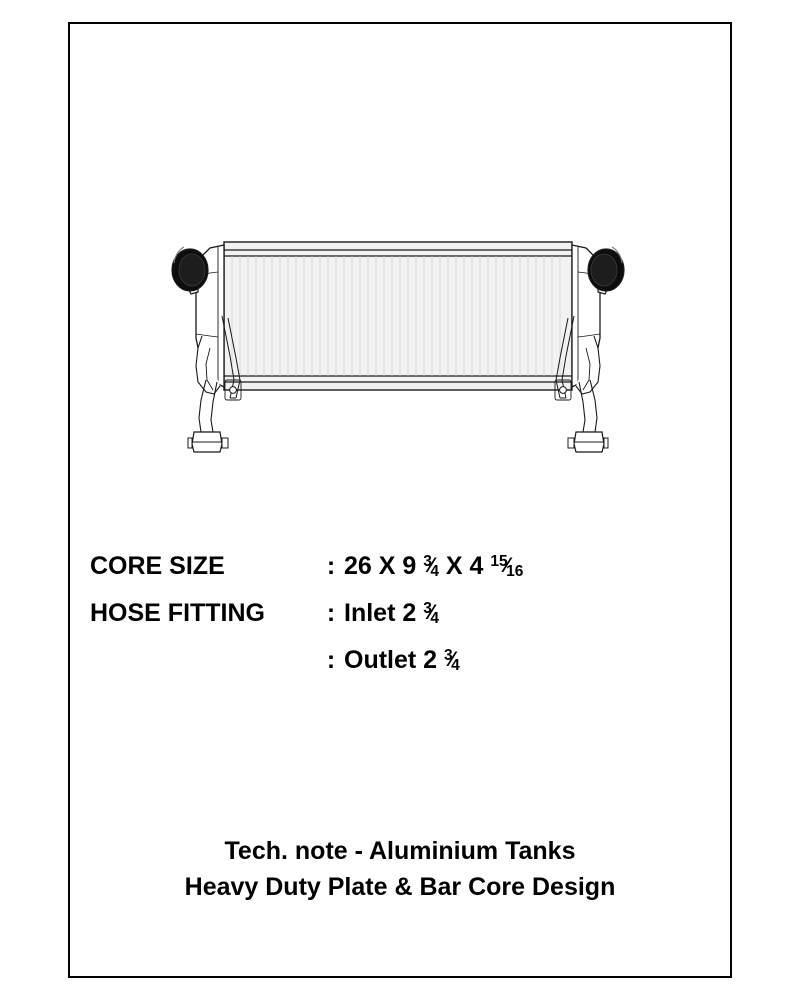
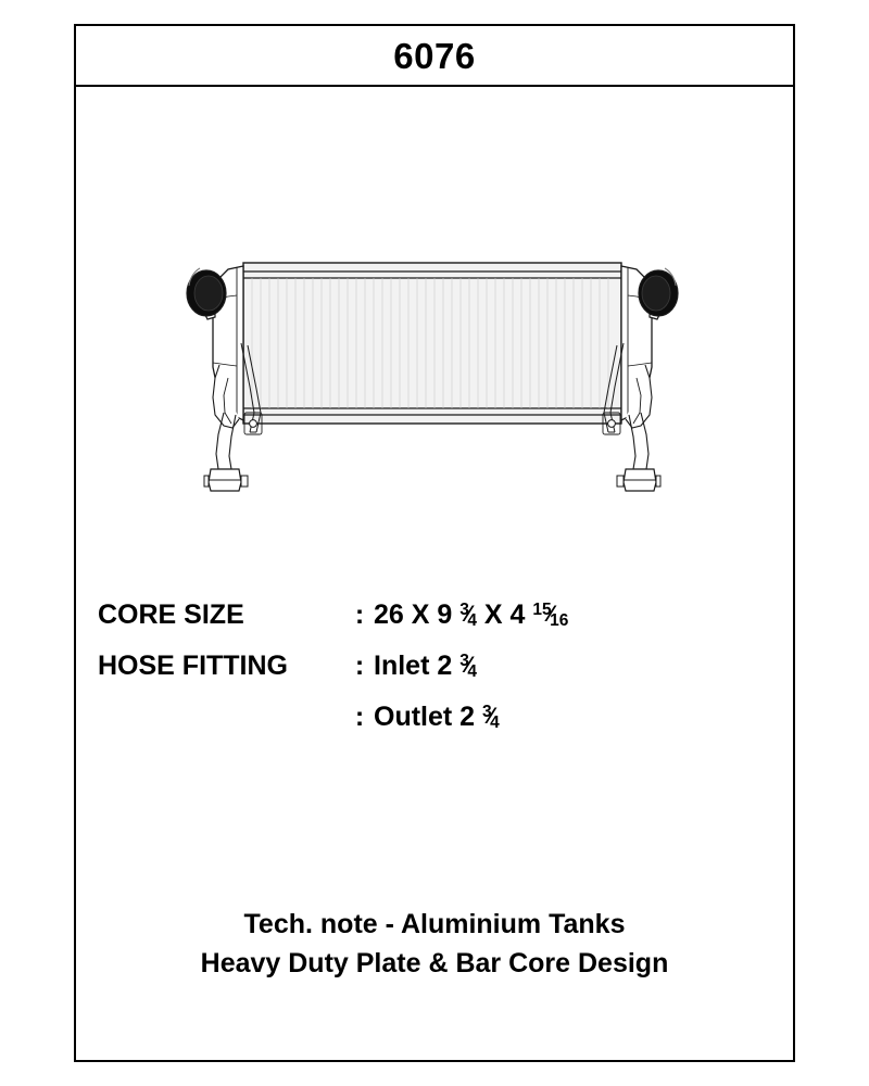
+ 6076
  CORE SIZE
  :
  26 X 9 3⁄4 X 4 15⁄16
  HOSE FITTING
  :
  Inlet 2 3⁄4
  :
  Outlet 2 3⁄4
  Tech. note - Aluminium Tanks
  Heavy Duty Plate & Bar Core Design
